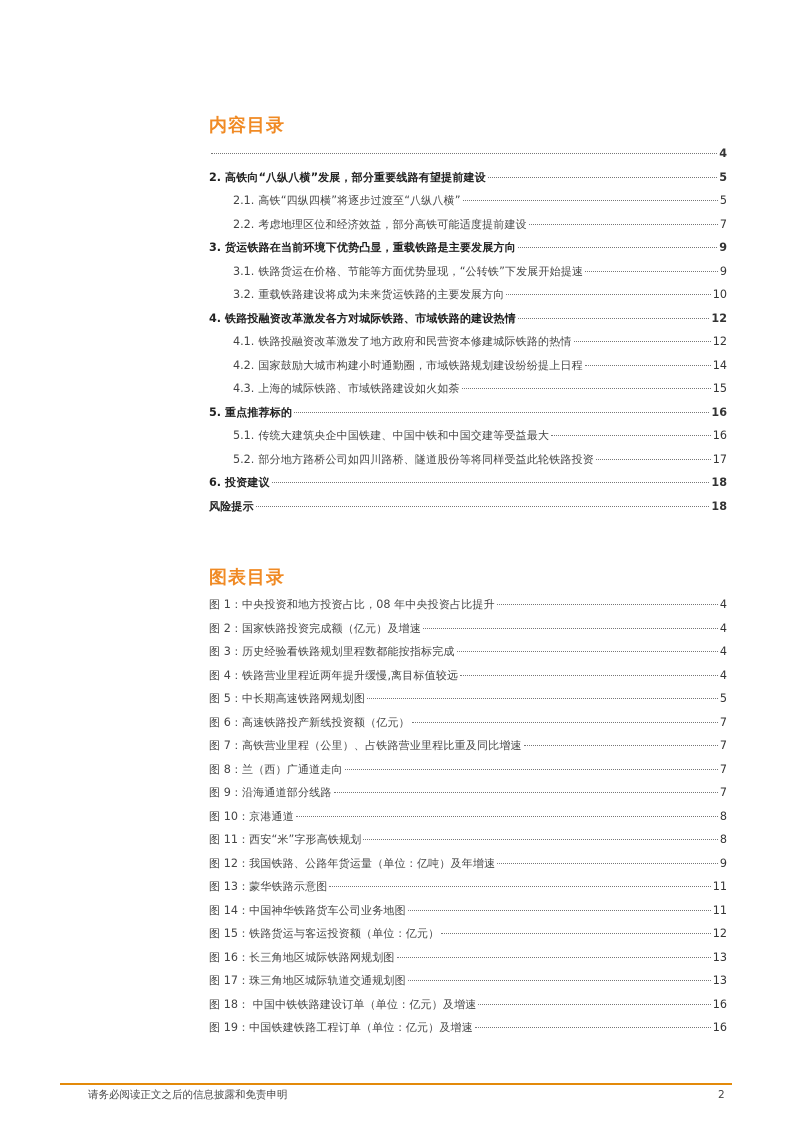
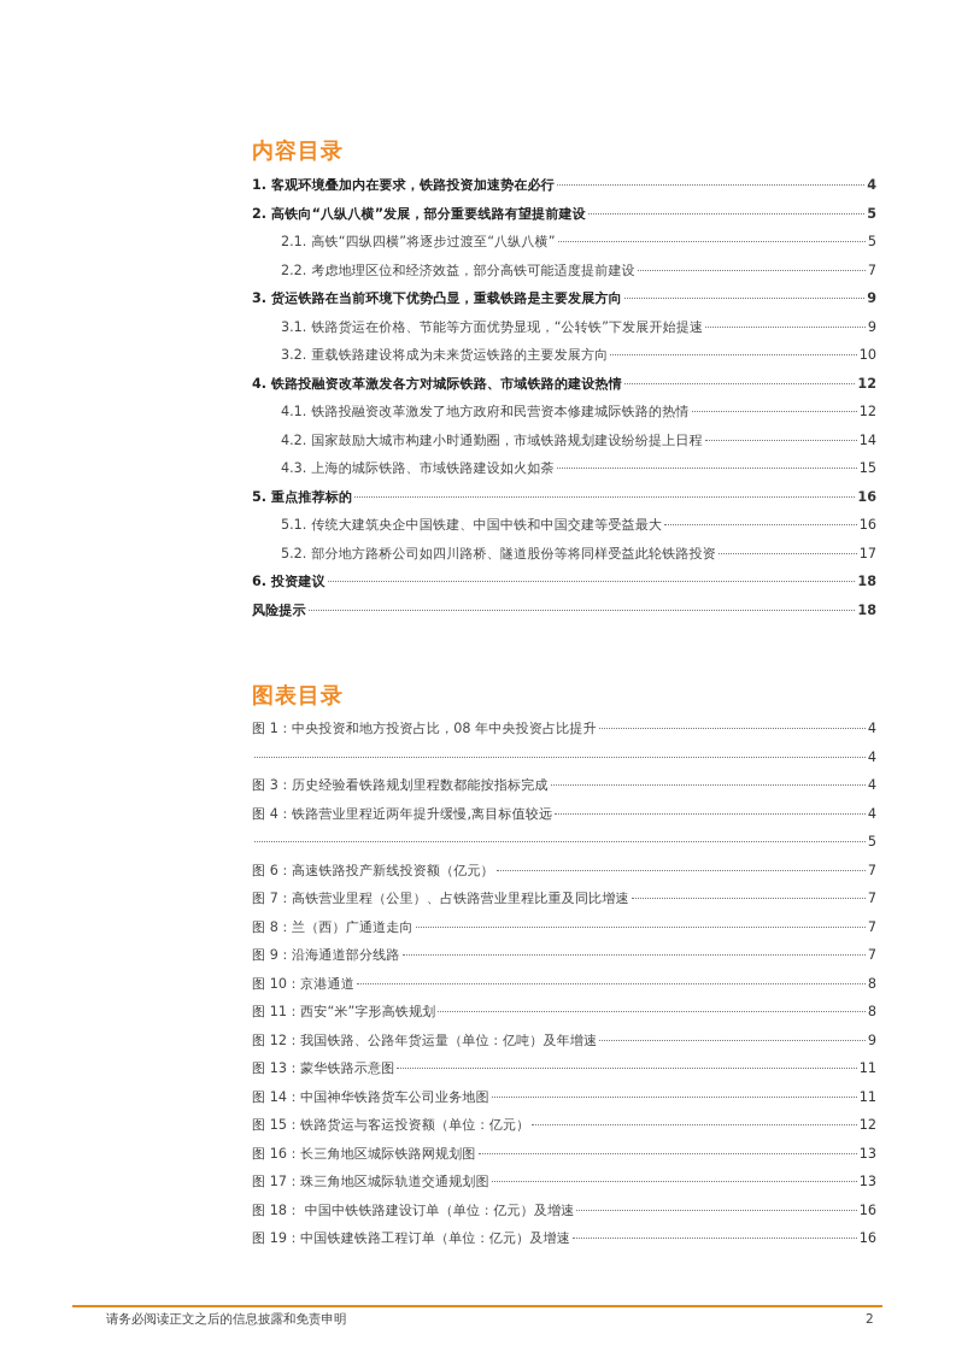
  内容目录
+ 1. 客观环境叠加内在要求，铁路投资加速势在必行
  4
  2. 高铁向“八纵八横”发展，部分重要线路有望提前建设
  5
  2.1. 高铁“四纵四横”将逐步过渡至“八纵八横”
  5
  2.2. 考虑地理区位和经济效益，部分高铁可能适度提前建设
  7
  3. 货运铁路在当前环境下优势凸显，重载铁路是主要发展方向
  9
  3.1. 铁路货运在价格、节能等方面优势显现，“公转铁”下发展开始提速
  9
  3.2. 重载铁路建设将成为未来货运铁路的主要发展方向
  10
  4. 铁路投融资改革激发各方对城际铁路、市域铁路的建设热情
  12
  4.1. 铁路投融资改革激发了地方政府和民营资本修建城际铁路的热情
  12
  4.2. 国家鼓励大城市构建小时通勤圈，市域铁路规划建设纷纷提上日程
  14
  4.3. 上海的城际铁路、市域铁路建设如火如荼
  15
  5. 重点推荐标的
  16
  5.1. 传统大建筑央企中国铁建、中国中铁和中国交建等受益最大
  16
  5.2. 部分地方路桥公司如四川路桥、隧道股份等将同样受益此轮铁路投资
  17
  6. 投资建议
  18
  风险提示
  18
  图表目录
  图 1：中央投资和地方投资占比，08 年中央投资占比提升
  4
- 图 2：国家铁路投资完成额（亿元）及增速
  4
  图 3：历史经验看铁路规划里程数都能按指标完成
  4
  图 4：铁路营业里程近两年提升缓慢,离目标值较远
  4
- 图 5：中长期高速铁路网规划图
  5
  图 6：高速铁路投产新线投资额（亿元）
  7
  图 7：高铁营业里程（公里）、占铁路营业里程比重及同比增速
  7
  图 8：兰（西）广通道走向
  7
  图 9：沿海通道部分线路
  7
  图 10：京港通道
  8
  图 11：西安“米”字形高铁规划
  8
  图 12：我国铁路、公路年货运量（单位：亿吨）及年增速
  9
  图 13：蒙华铁路示意图
  11
  图 14：中国神华铁路货车公司业务地图
  11
  图 15：铁路货运与客运投资额（单位：亿元）
  12
  图 16：长三角地区城际铁路网规划图
  13
  图 17：珠三角地区城际轨道交通规划图
  13
  图 18： 中国中铁铁路建设订单（单位：亿元）及增速
  16
  图 19：中国铁建铁路工程订单（单位：亿元）及增速
  16
  请务必阅读正文之后的信息披露和免责申明
  2
